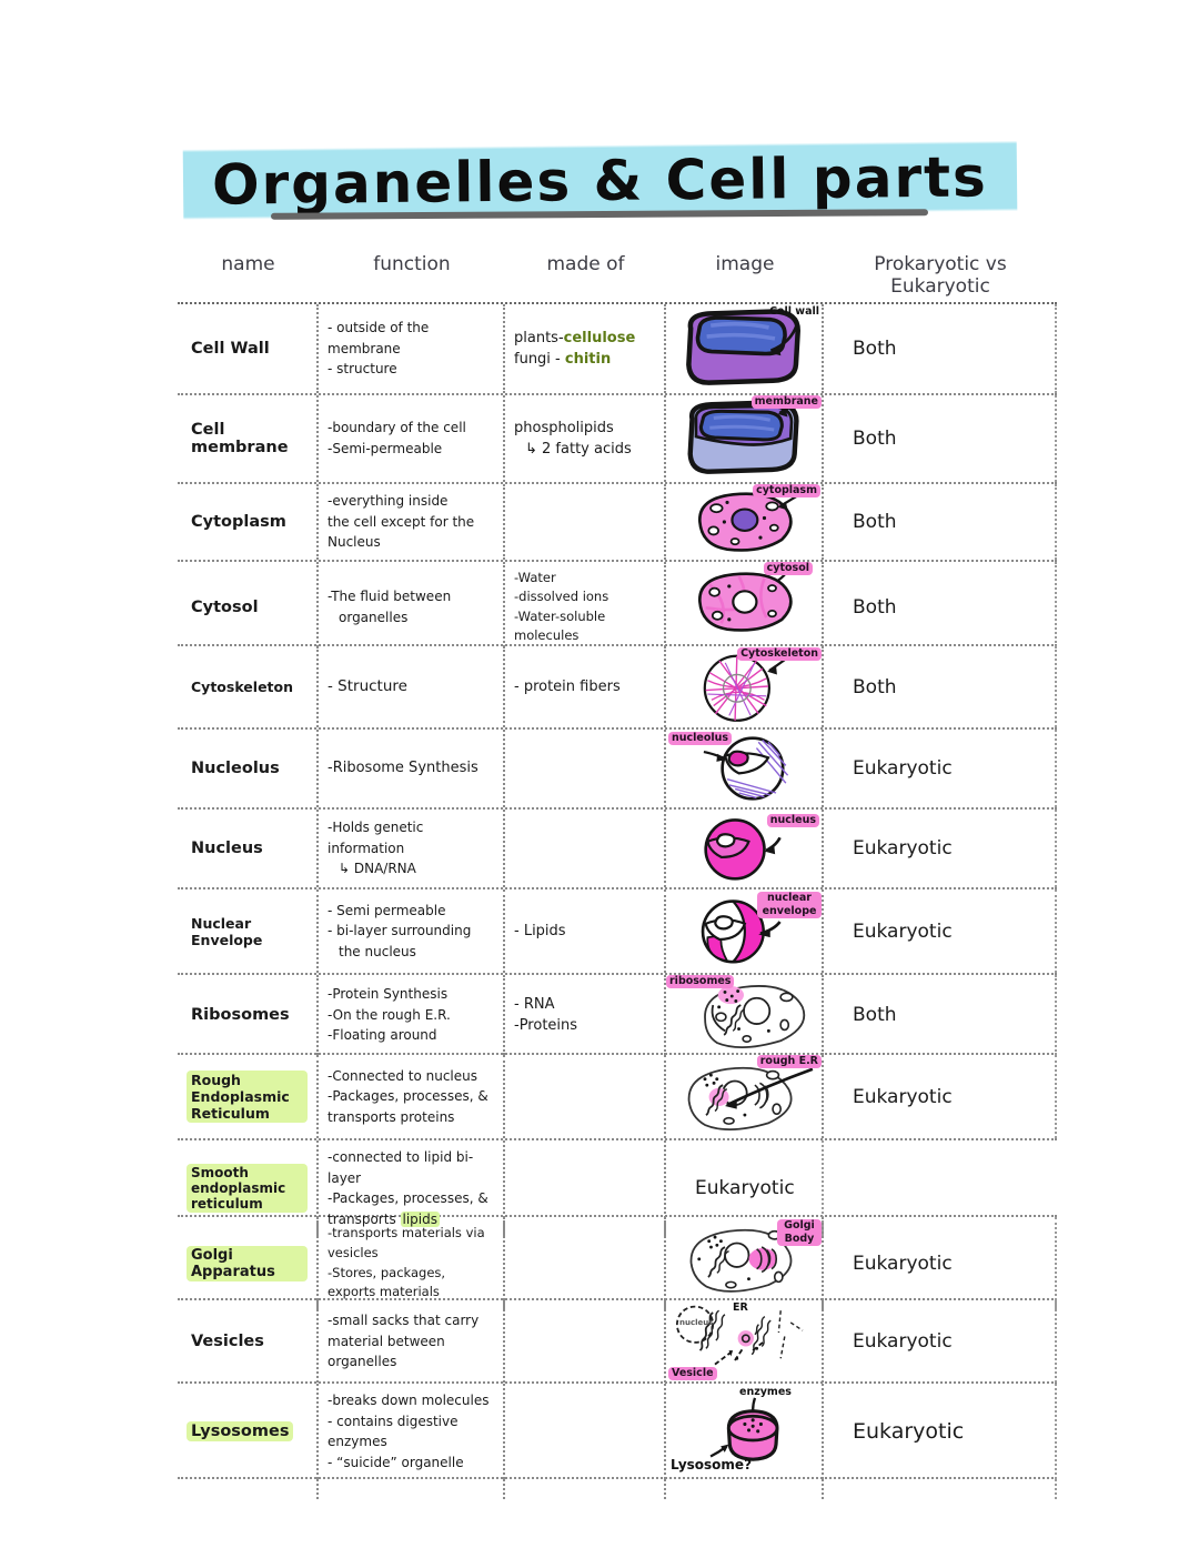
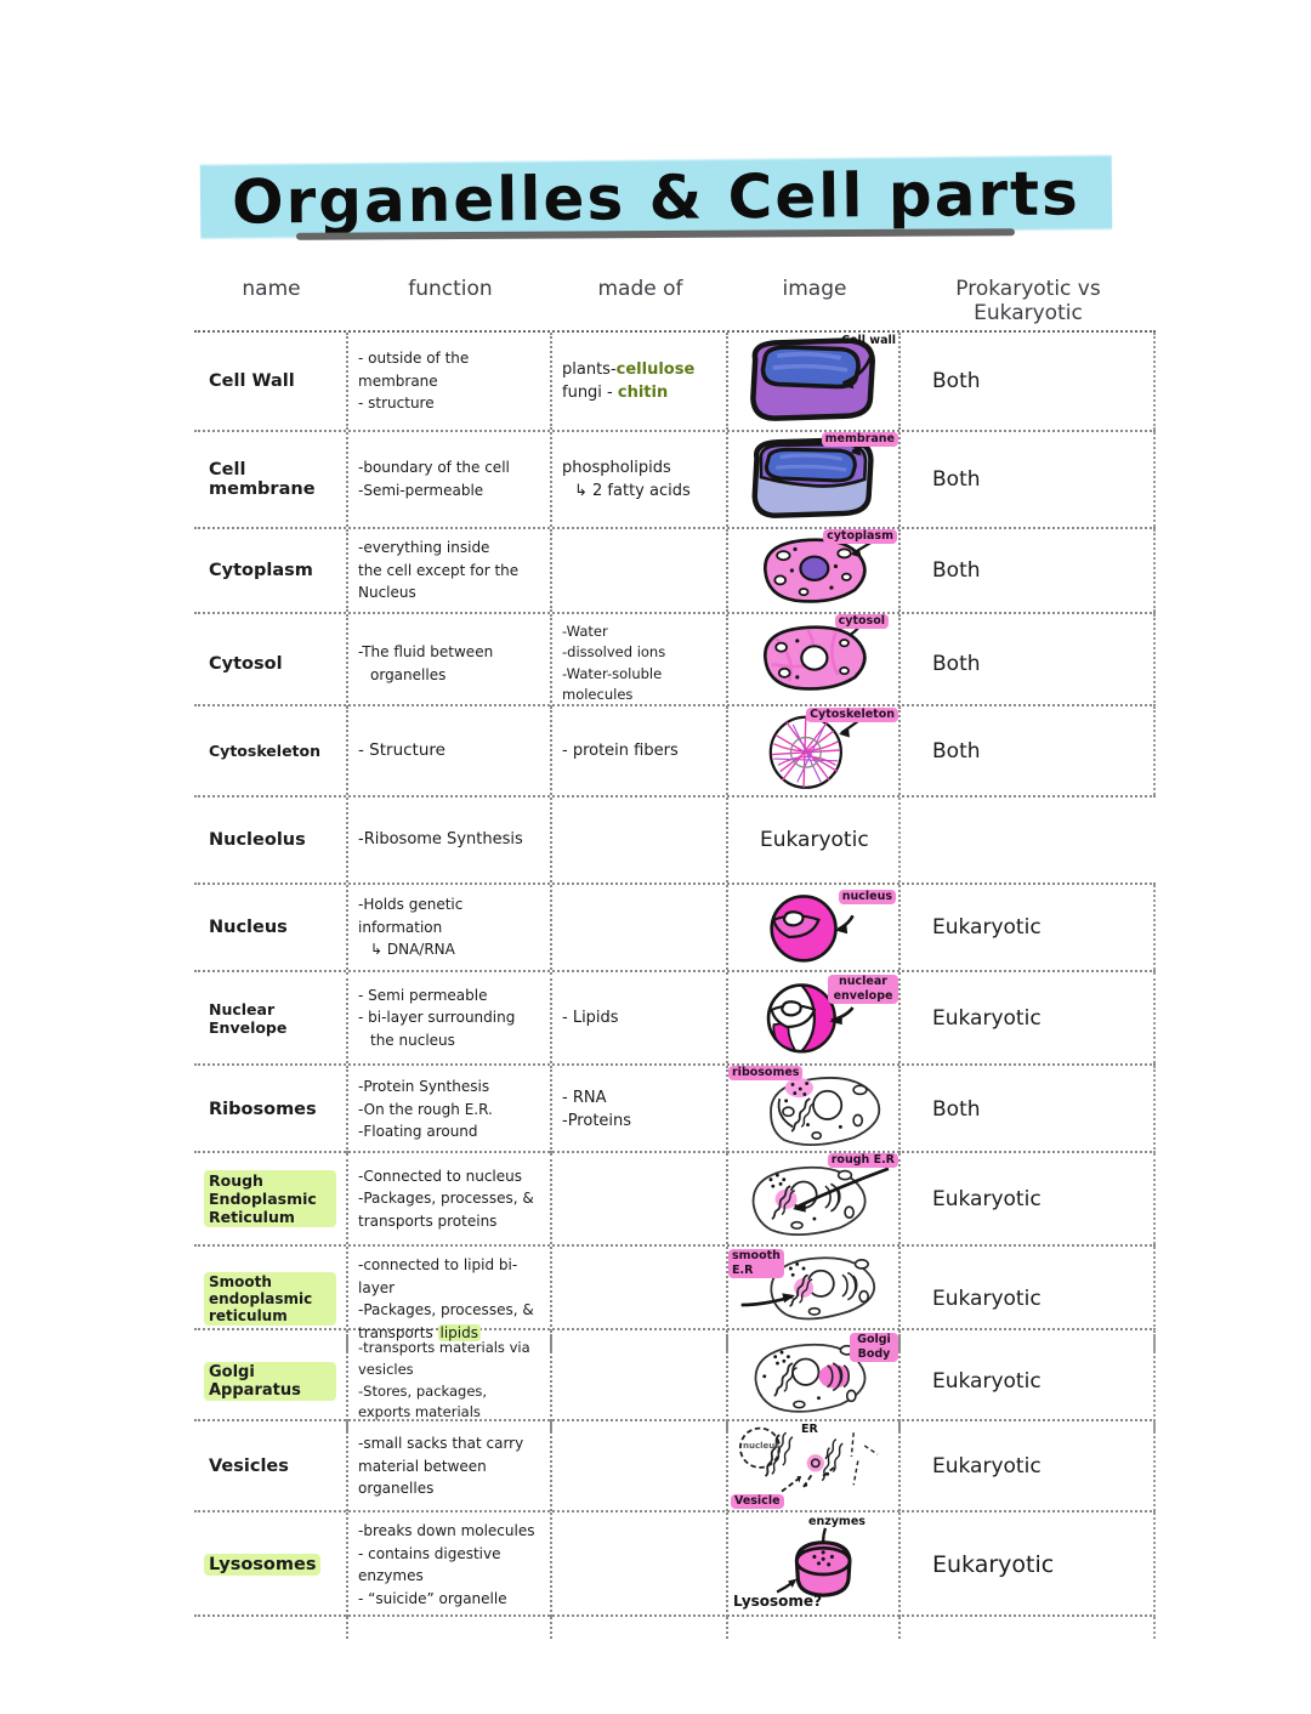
  Organelles & Cell parts
  name
  function
  made of
  image
  Prokaryotic vs Eukaryotic
  Cell Wall
  - outside of the membrane
  - structure
  plants-cellulose
  fungi - chitin
  Cell wall
  Both
  Cell membrane
  -boundary of the cell
  -Semi-permeable
  phospholipids
  ↳ 2 fatty acids
  membrane
  Both
  Cytoplasm
  -everything inside
  the cell except for the Nucleus
  cytoplasm
  Both
  Cytosol
  -The fluid between
  organelles
  -Water
  -dissolved ions
  -Water-soluble molecules
  cytosol
  Both
  Cytoskeleton
  - Structure
  - protein fibers
  Cytoskeleton
  Both
  Nucleolus
  -Ribosome Synthesis
- nucleolus
  Eukaryotic
  Nucleus
  -Holds genetic information
  ↳ DNA/RNA
  nucleus
  Eukaryotic
  Nuclear Envelope
  - Semi permeable
  - bi-layer surrounding
  the nucleus
  - Lipids
  nuclear envelope
  Eukaryotic
  Ribosomes
  -Protein Synthesis
  -On the rough E.R.
  -Floating around
  - RNA
  -Proteins
  ribosomes
  Both
  Rough Endoplasmic Reticulum
  -Connected to nucleus
  -Packages, processes, &
  transports proteins
  rough E.R
  Eukaryotic
  Smooth endoplasmic reticulum
  -connected to lipid bi-layer
  -Packages, processes, &
  transports lipids
+ smooth E.R
  Eukaryotic
  Golgi Apparatus
  -transports materials via vesicles
  -Stores, packages, exports materials
  Golgi Body
  Eukaryotic
  Vesicles
  -small sacks that carry
  material between organelles
  ER
  nucleus
  Vesicle
  Eukaryotic
  Lysosomes
  -breaks down molecules
  - contains digestive enzymes
  - “suicide” organelle
  enzymes
  Lysosome?
  Eukaryotic
